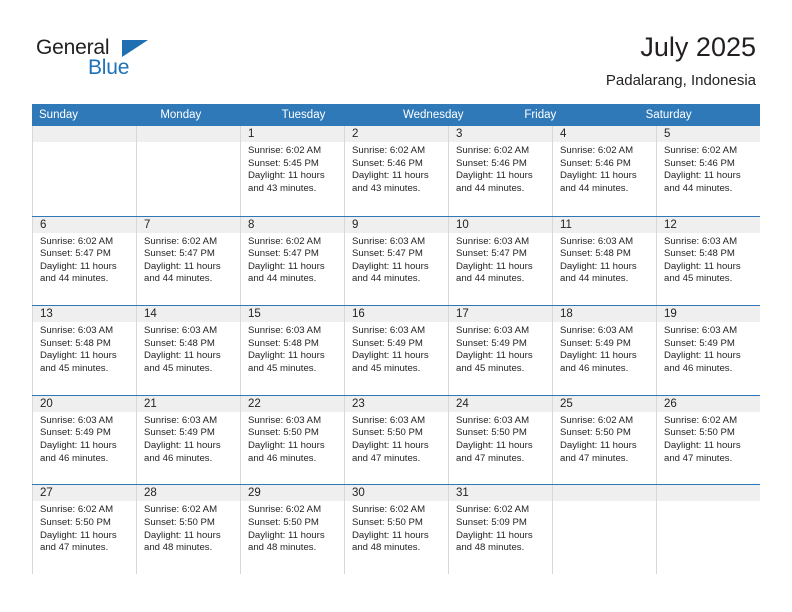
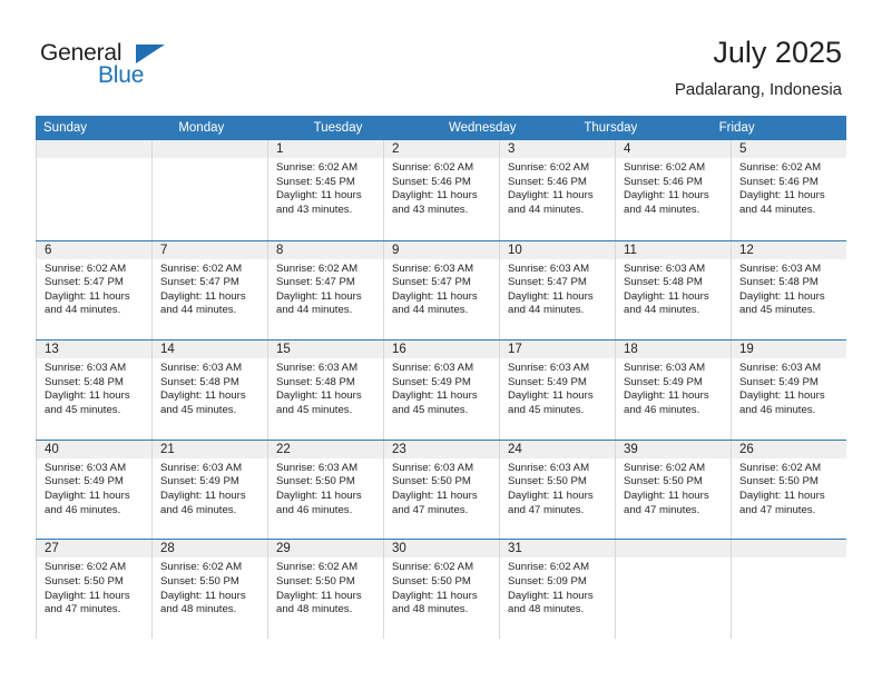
  General
  Blue
  July 2025
  Padalarang, Indonesia
  Sunday
  Monday
  Tuesday
  Wednesday
+ Thursday
  Friday
- Saturday
  1
  Sunrise: 6:02 AM
  Sunset: 5:45 PM
  Daylight: 11 hours and 43 minutes.
  2
  Sunrise: 6:02 AM
  Sunset: 5:46 PM
  Daylight: 11 hours and 43 minutes.
  3
  Sunrise: 6:02 AM
  Sunset: 5:46 PM
  Daylight: 11 hours and 44 minutes.
  4
  Sunrise: 6:02 AM
  Sunset: 5:46 PM
  Daylight: 11 hours and 44 minutes.
  5
  Sunrise: 6:02 AM
  Sunset: 5:46 PM
  Daylight: 11 hours and 44 minutes.
  6
  Sunrise: 6:02 AM
  Sunset: 5:47 PM
  Daylight: 11 hours and 44 minutes.
  7
  Sunrise: 6:02 AM
  Sunset: 5:47 PM
  Daylight: 11 hours and 44 minutes.
  8
  Sunrise: 6:02 AM
  Sunset: 5:47 PM
  Daylight: 11 hours and 44 minutes.
  9
  Sunrise: 6:03 AM
  Sunset: 5:47 PM
  Daylight: 11 hours and 44 minutes.
  10
  Sunrise: 6:03 AM
  Sunset: 5:47 PM
  Daylight: 11 hours and 44 minutes.
  11
  Sunrise: 6:03 AM
  Sunset: 5:48 PM
  Daylight: 11 hours and 44 minutes.
  12
  Sunrise: 6:03 AM
  Sunset: 5:48 PM
  Daylight: 11 hours and 45 minutes.
  13
  Sunrise: 6:03 AM
  Sunset: 5:48 PM
  Daylight: 11 hours and 45 minutes.
  14
  Sunrise: 6:03 AM
  Sunset: 5:48 PM
  Daylight: 11 hours and 45 minutes.
  15
  Sunrise: 6:03 AM
  Sunset: 5:48 PM
  Daylight: 11 hours and 45 minutes.
  16
  Sunrise: 6:03 AM
  Sunset: 5:49 PM
  Daylight: 11 hours and 45 minutes.
  17
  Sunrise: 6:03 AM
  Sunset: 5:49 PM
  Daylight: 11 hours and 45 minutes.
  18
  Sunrise: 6:03 AM
  Sunset: 5:49 PM
  Daylight: 11 hours and 46 minutes.
  19
  Sunrise: 6:03 AM
  Sunset: 5:49 PM
  Daylight: 11 hours and 46 minutes.
- 20
+ 40
  Sunrise: 6:03 AM
  Sunset: 5:49 PM
  Daylight: 11 hours and 46 minutes.
  21
  Sunrise: 6:03 AM
  Sunset: 5:49 PM
  Daylight: 11 hours and 46 minutes.
  22
  Sunrise: 6:03 AM
  Sunset: 5:50 PM
  Daylight: 11 hours and 46 minutes.
  23
  Sunrise: 6:03 AM
  Sunset: 5:50 PM
  Daylight: 11 hours and 47 minutes.
  24
  Sunrise: 6:03 AM
  Sunset: 5:50 PM
  Daylight: 11 hours and 47 minutes.
- 25
+ 39
  Sunrise: 6:02 AM
  Sunset: 5:50 PM
  Daylight: 11 hours and 47 minutes.
  26
  Sunrise: 6:02 AM
  Sunset: 5:50 PM
  Daylight: 11 hours and 47 minutes.
  27
  Sunrise: 6:02 AM
  Sunset: 5:50 PM
  Daylight: 11 hours and 47 minutes.
  28
  Sunrise: 6:02 AM
  Sunset: 5:50 PM
  Daylight: 11 hours and 48 minutes.
  29
  Sunrise: 6:02 AM
  Sunset: 5:50 PM
  Daylight: 11 hours and 48 minutes.
  30
  Sunrise: 6:02 AM
  Sunset: 5:50 PM
  Daylight: 11 hours and 48 minutes.
  31
  Sunrise: 6:02 AM
  Sunset: 5:09 PM
  Daylight: 11 hours and 48 minutes.
